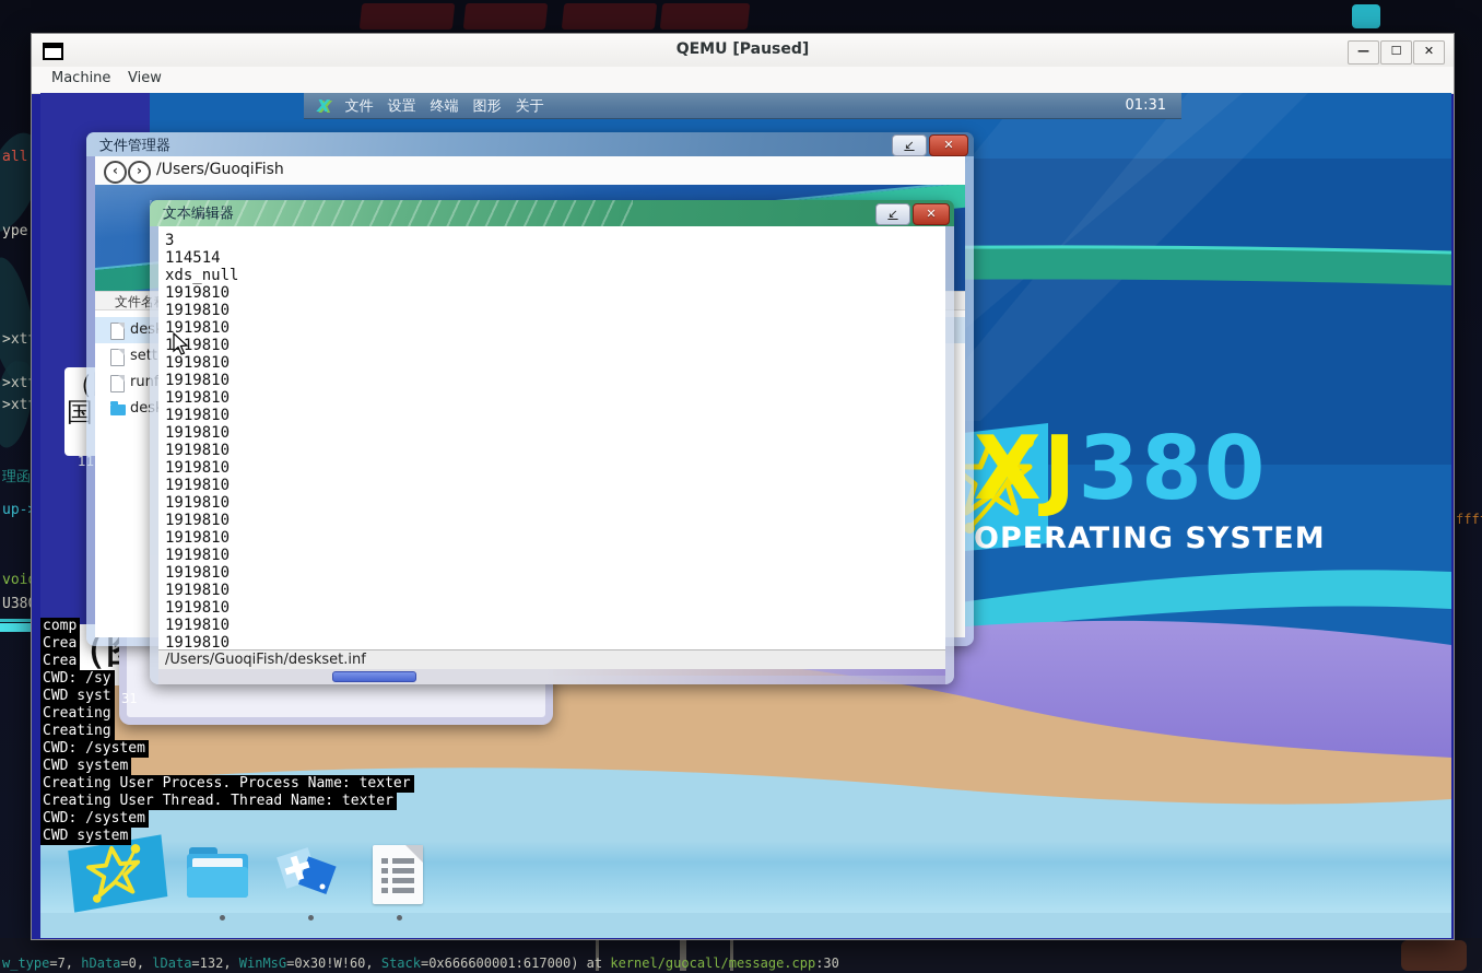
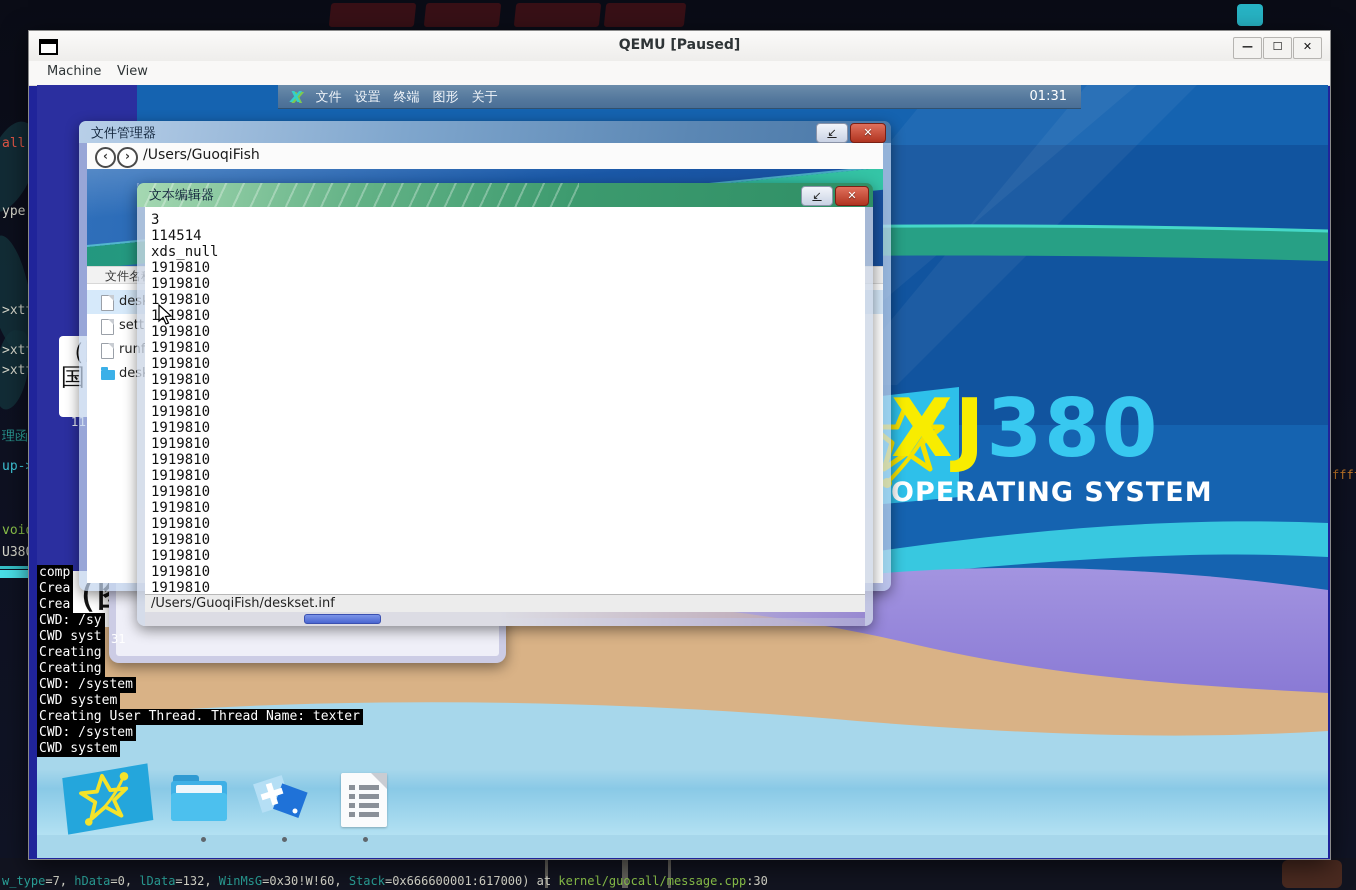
  all
  ype
  >xt
  >xt
  >xt
  up-
  voi
  U38
  fff
  w_type=7, hData=0, lData=132, WinMsG=0x30!W!60, Stack=0x666600001:617000) at kernel/guocall/message.cpp:30
  QEMU [Paused]
  —
  ☐
  ✕
  Machine
  View
  XJ380
  OPERATING SYSTEM
  X
  文件
  设置
  终端
  图形
  关于
  01:31
  11
  comp
  Crea
  Crea
  CWD: /sy
  CWD syst
  Creating
  Creating
  CWD: /system
  CWD system
- Creating User Process. Process Name: texter
  Creating User Thread. Thread Name: texter
  CWD: /system
  CWD system
  31
  文件管理器
  ↙
  ✕
  ‹
  ›
  /Users/GuoqiFish
  文件名
  ↙
  ✕
  3
  114514
  xds_null
  1919810
  1919810
  1919810
  119810
  1919810
  1919810
  1919810
  1919810
  1919810
  1919810
  1919810
  1919810
  1919810
  1919810
  1919810
  1919810
  1919810
  1919810
  1919810
  1919810
  1919810
  /Users/GuoqiFish/deskset.inf
